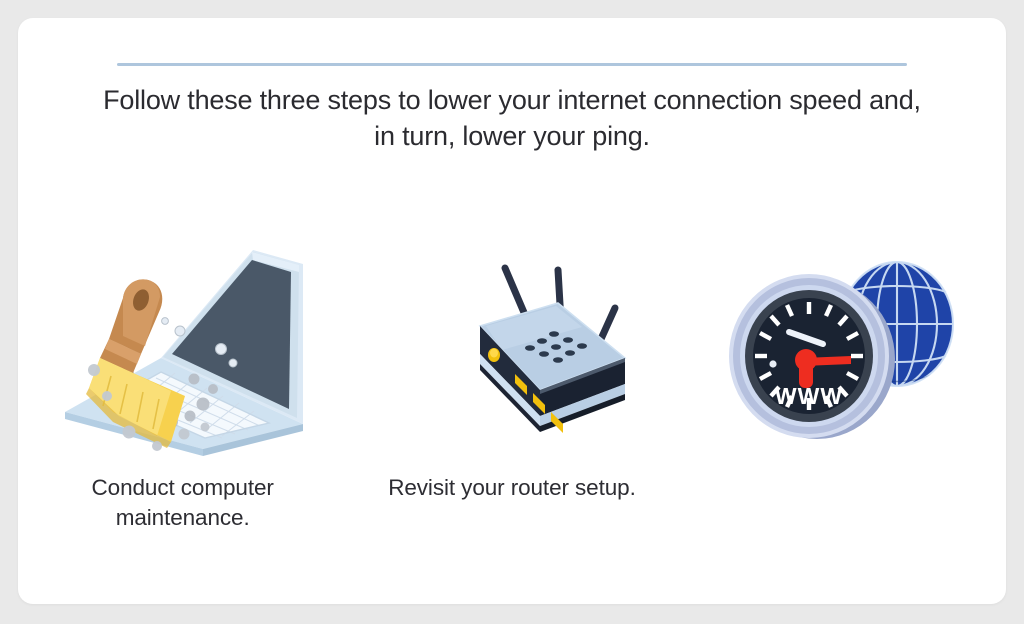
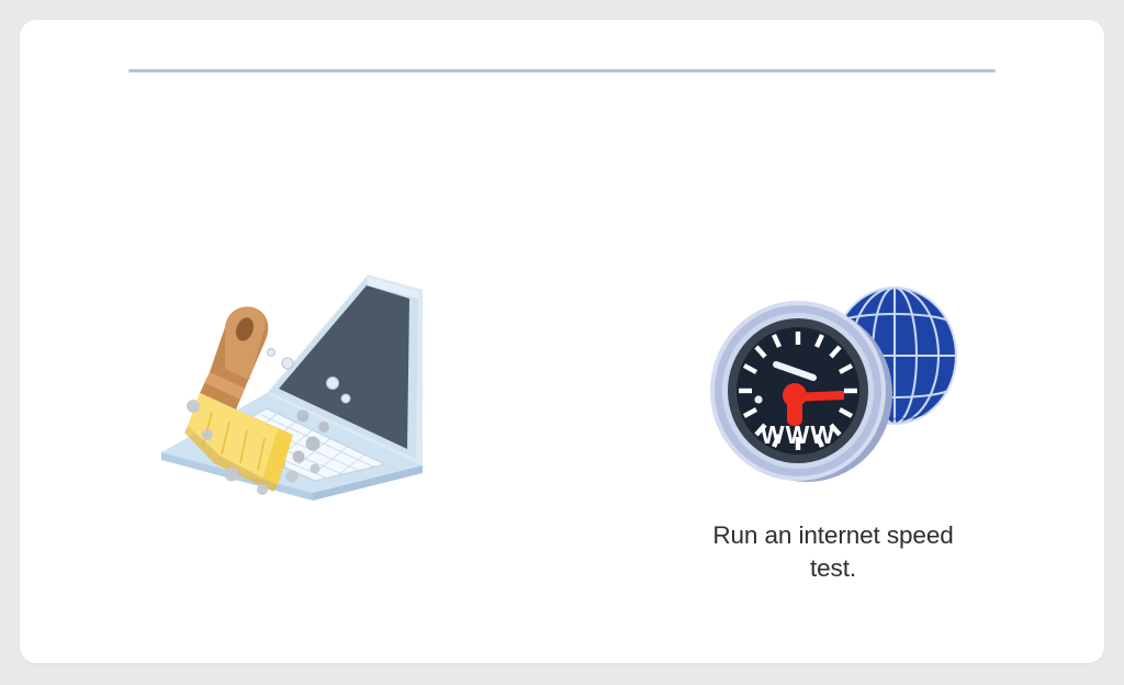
- Follow these three steps to lower your internet connection speed and, in turn, lower your ping.
- Conduct computer maintenance.
- Revisit your router setup.
  WWW
+ Run an internet speed test.
